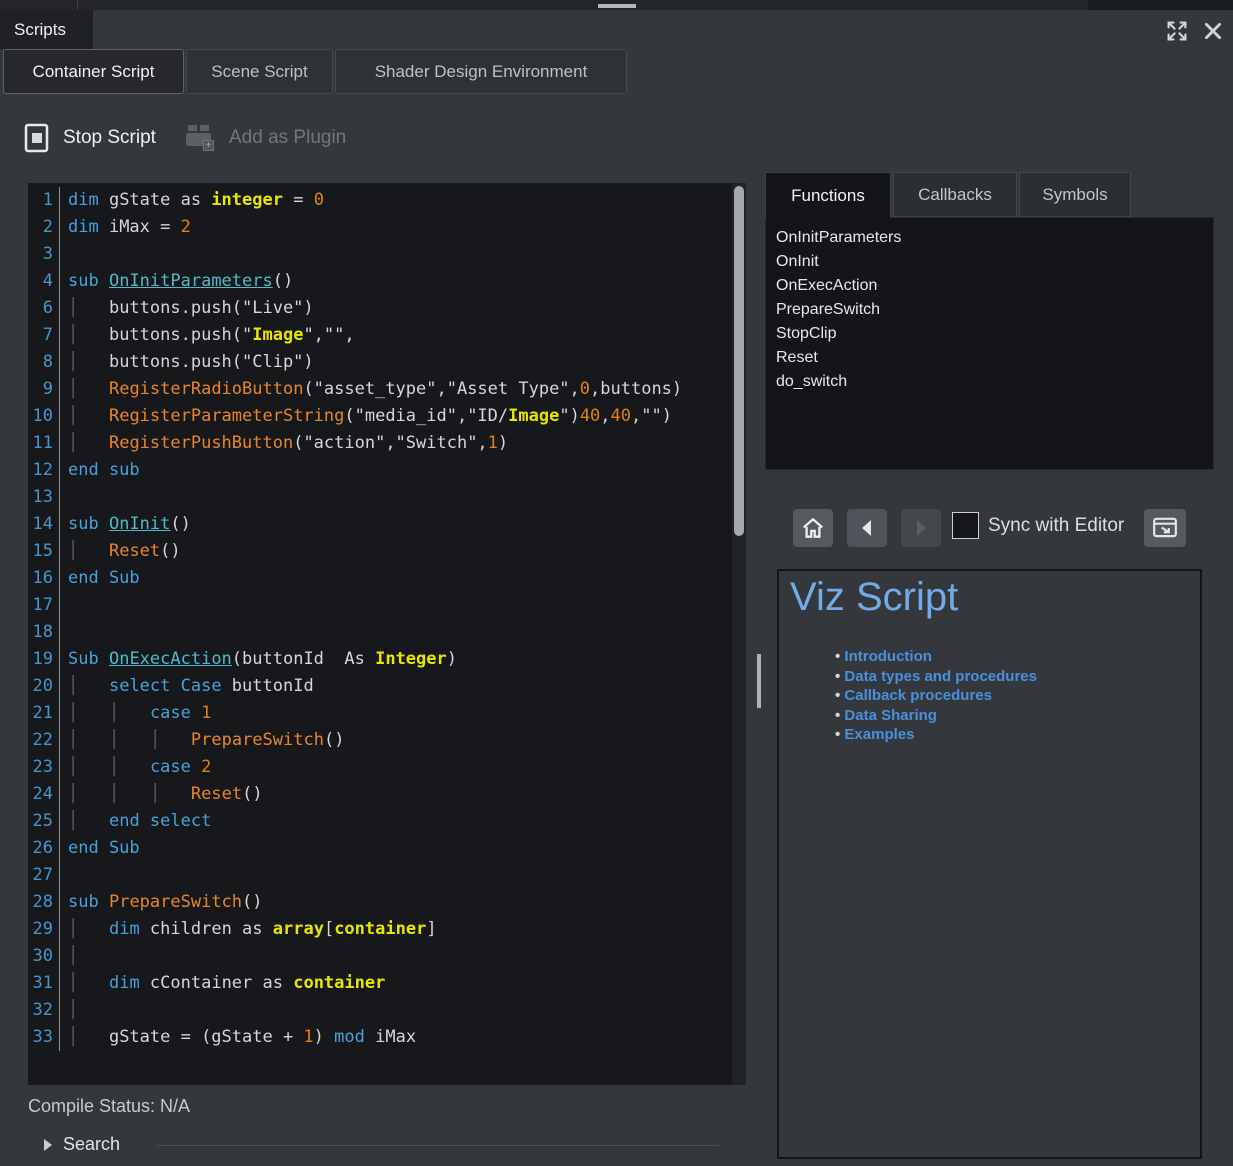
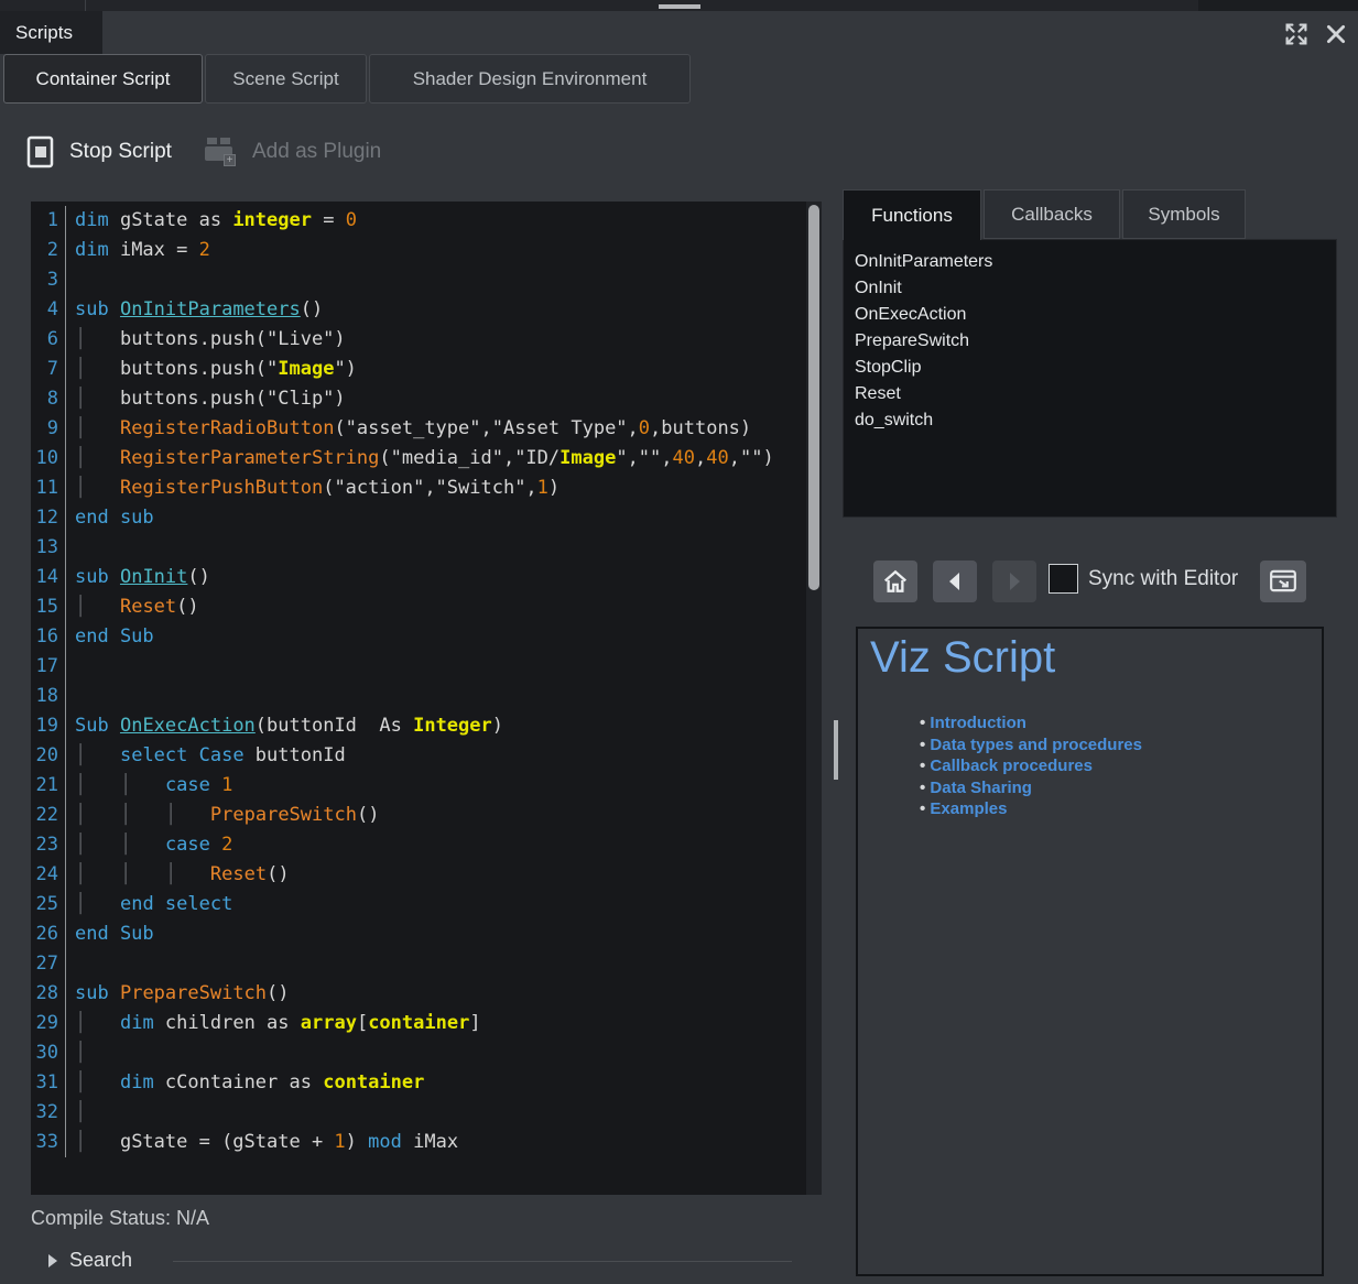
  Scripts
  Container Script
  Scene Script
  Shader Design Environment
  Stop Script
  +
  Add as Plugin
  1 dim gState as integer = 0
  2 dim iMax = 2
  3
  4 sub OnInitParameters()
  6 │ buttons.push("Live")
- 7 │ buttons.push("Image","",
+ 7 │ buttons.push("Image")
  8 │ buttons.push("Clip")
  9 │ RegisterRadioButton("asset_type","Asset Type",0,buttons)
- 10 │ RegisterParameterString("media_id","ID/Image")40,40,"")
+ 10 │ RegisterParameterString("media_id","ID/Image","",40,40,"")
  11 │ RegisterPushButton("action","Switch",1)
  12 end sub
  13
  14 sub OnInit()
  15 │ Reset()
  16 end Sub
  17
  18
  19 Sub OnExecAction(buttonId As Integer)
  20 │ select Case buttonId
  21 │ │ case 1
  22 │ │ │ PrepareSwitch()
  23 │ │ case 2
  24 │ │ │ Reset()
  25 │ end select
  26 end Sub
  27
  28 sub PrepareSwitch()
  29 │ dim children as array[container]
  30 │
  31 │ dim cContainer as container
  32 │
  33 │ gState = (gState + 1) mod iMax
  Compile Status: N/A
  Search
  Functions
  Callbacks
  Symbols
  OnInitParameters
  OnInit
  OnExecAction
  PrepareSwitch
  StopClip
  Reset
  do_switch
  Sync with Editor
  Viz Script
  • Introduction
  • Data types and procedures
  • Callback procedures
  • Data Sharing
  • Examples
